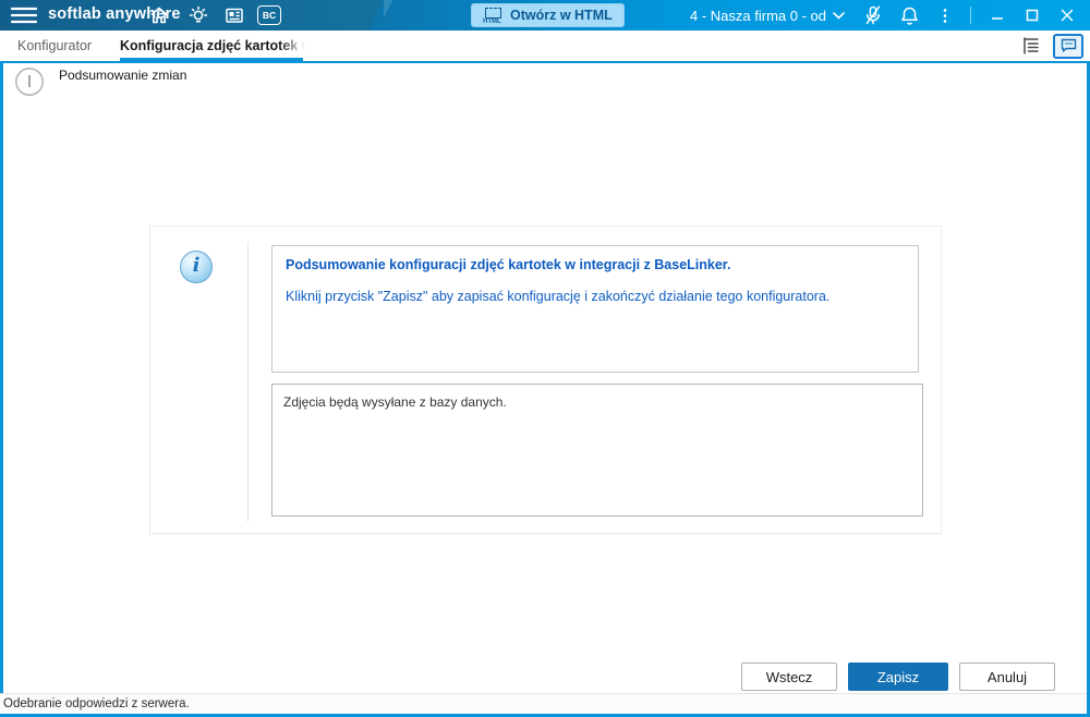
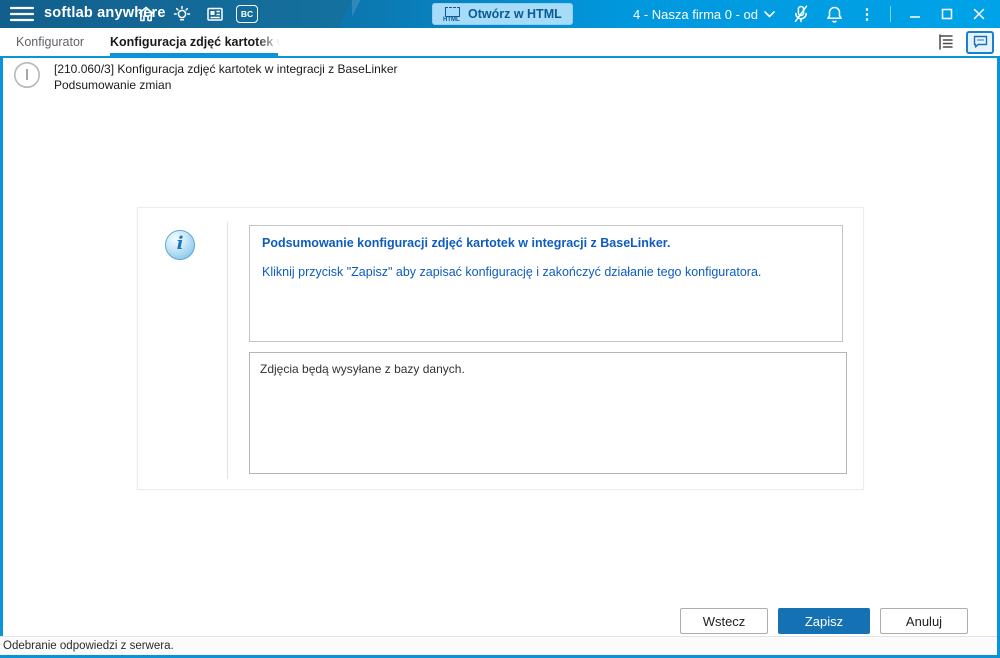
  softlab anywere
  BC
  Otwórz w HTML
  4 - Nasza firma 0 - od
  ⋮
  Konfigurator
  Konfiguracja zdjęć karto
+ [210.060/3] Konfiguracja zdjęć kartotek w integracji z BaseLinker
  Podsumowanie zmian
  i
  Podsumowanie konfiguracji zdjęć kartotek w integracji z BaseLinker.
  Kliknij przycisk "Zapisz" aby zapisać konfigurację i zakończyć działanie tego konfiguratora.
  Zdjęcia będą wysyłane z bazy danych.
  Wstecz
  Zapisz
  Anuluj
  Odebranie odpowiedzi z serwera.
